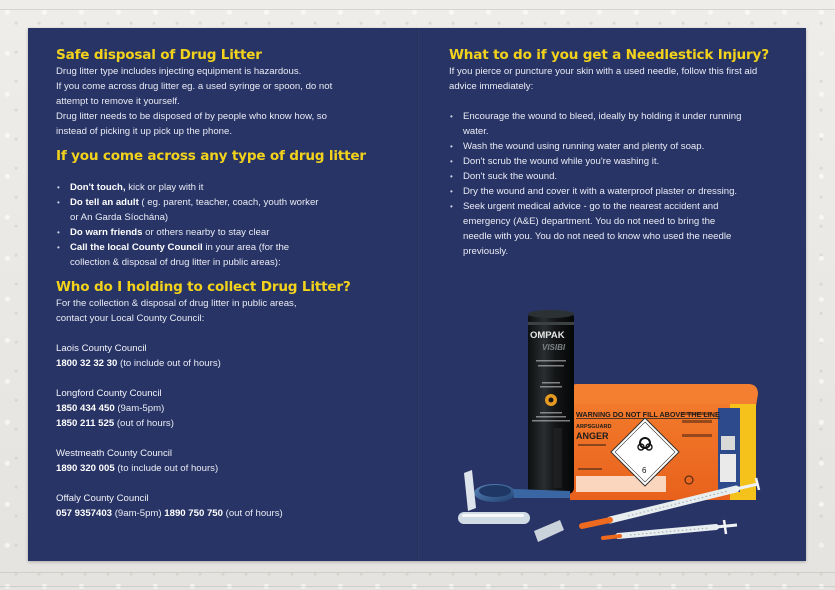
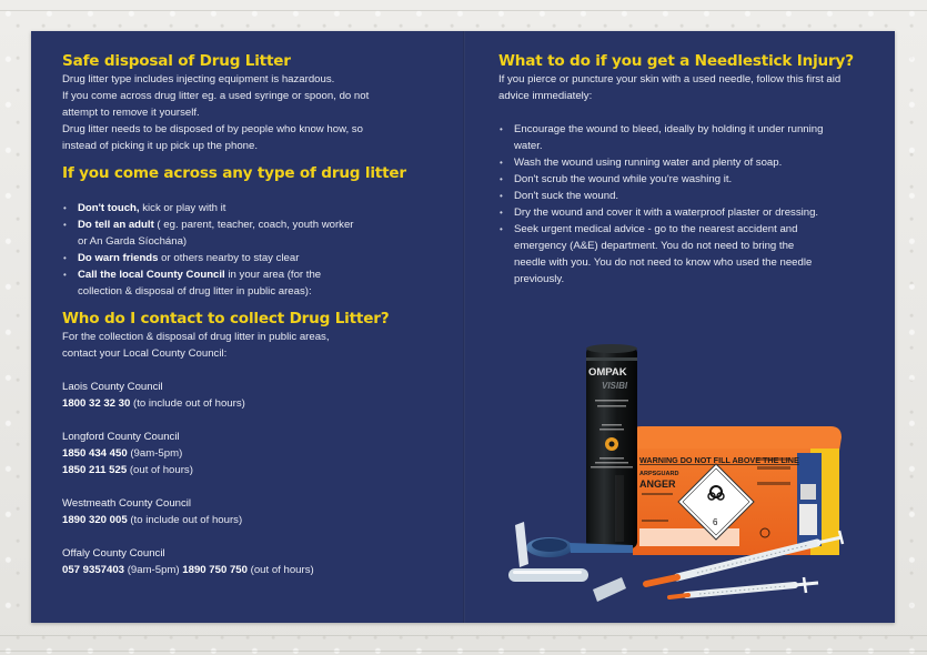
  Safe disposal of Drug Litter
  Drug litter type includes injecting equipment is hazardous.
  If you come across drug litter eg. a used syringe or spoon, do not attempt to remove it yourself.
  Drug litter needs to be disposed of by people who know how, so instead of picking it up pick up the phone.
  If you come across any type of drug litter
  Don't touch, kick or play with it
  Do tell an adult ( eg. parent, teacher, coach, youth worker or An Garda Síochána)
  Do warn friends or others nearby to stay clear
  Call the local County Council in your area (for the collection & disposal of drug litter in public areas):
- Who do I holding to collect Drug Litter?
+ Who do I contact to collect Drug Litter?
  For the collection & disposal of drug litter in public areas,
  contact your Local County Council:
  Laois County Council
  1800 32 32 30 (to include out of hours)
  Longford County Council
  1850 434 450 (9am-5pm)
  1850 211 525 (out of hours)
  Westmeath County Council
  1890 320 005 (to include out of hours)
  Offaly County Council
  057 9357403 (9am-5pm) 1890 750 750 (out of hours)
  What to do if you get a Needlestick Injury?
  If you pierce or puncture your skin with a used needle, follow this first aid advice immediately:
  Encourage the wound to bleed, ideally by holding it under running water.
  Wash the wound using running water and plenty of soap.
  Don't scrub the wound while you're washing it.
  Don't suck the wound.
  Dry the wound and cover it with a waterproof plaster or dressing.
  Seek urgent medical advice - go to the nearest accident and emergency (A&E) department. You do not need to bring the needle with you. You do not need to know who used the needle previously.
  WARNING DO NOT FILL ABOVE THE LINE
  ANGER
  6
  OMPAK
  VISIBI
